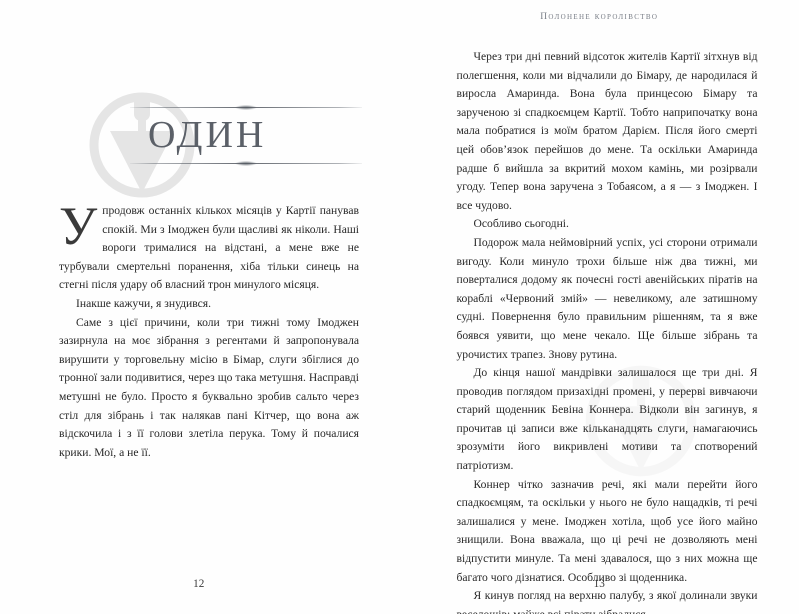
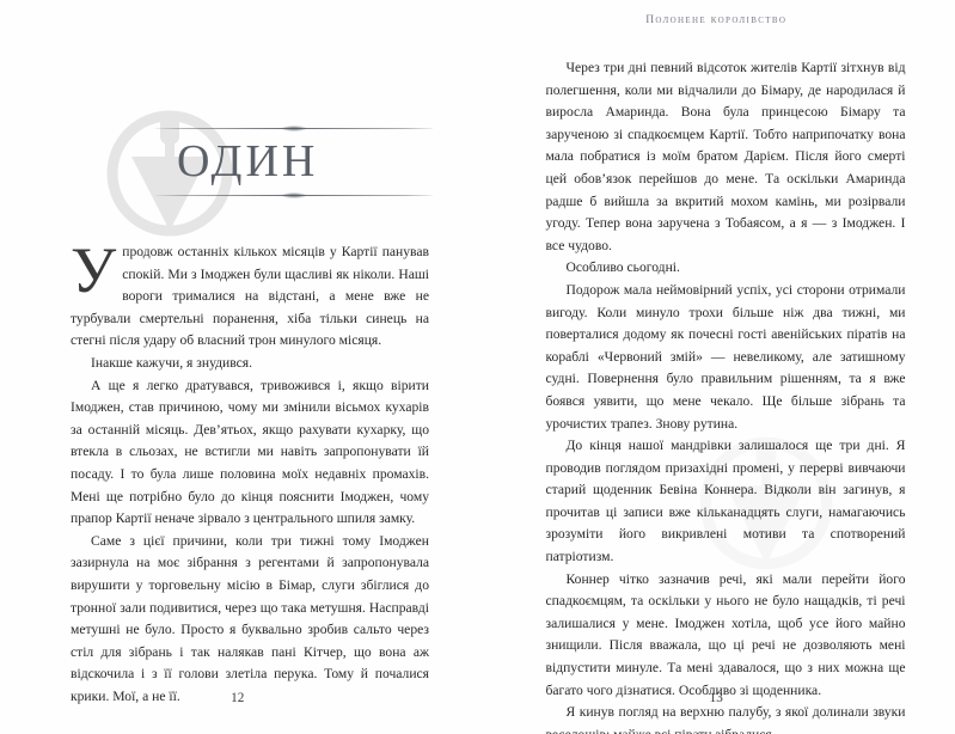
  ОДИН
  У
  продовж останніх кількох місяців у Картії па­нував спокій. Ми з Імоджен були щасливі як ніколи. Наші вороги трималися на відстані, а мене вже не турбували смертельні поранення, хіба тільки синець на стегні після удару об власний трон минулого місяця.
  Інакше кажучи, я знудився.
+ А ще я легко дратувався, тривожився і, якщо ві­рити Імоджен, став причиною, чому ми змінили вісьмох кухарів за останній місяць. Дев’ятьох, якщо рахувати кухарку, що втекла в сльозах, не встигли ми навіть запропонувати їй посаду. І то була лише половина моїх недавніх промахів. Мені ще потрібно було до кінця пояснити Імоджен, чому прапор Картії неначе зірвало з центрального шпиля замку.
  Саме з цієї причини, коли три тижні тому Імоджен зазирнула на моє зібрання з регентами й запропону­вала вирушити у торговельну місію в Бімар, слуги збіглися до тронної зали подивитися, через що така метушня. Насправді метушні не було. Просто я бук­вально зробив сальто через стіл для зібрань і так на­лякав пані Кітчер, що вона аж відскочила і з її голови злетіла перука. Тому й почалися крики. Мої, а не її.
  12
  Полонене королівство
  Через три дні певний відсоток жителів Картії зітхнув від полегшення, коли ми відчалили до Бімару, де народилася й виросла Амаринда. Вона була принце­сою Бімару та зарученою зі спадкоємцем Картії. Тоб­то наприпочатку вона мала побратися із моїм братом Дарієм. Після його смерті цей обов’язок перейшов до мене. Та оскільки Амаринда радше б вийшла за вкри­тий мохом камінь, ми розірвали угоду. Тепер вона за­ручена з Тобаясом, а я — з Імоджен. І все чудово.
  Особливо сьогодні.
  Подорож мала неймовірний успіх, усі сторони отримали вигоду. Коли минуло трохи більше ніж два тижні, ми поверталися додому як почесні гості авенійських піратів на кораблі «Червоний змій» — невеликому, але затишному судні. Повернення було правильним рішенням, та я вже боявся уявити, що мене чекало. Ще більше зібрань та урочистих трапез. Знову рутина.
  До кінця нашої мандрівки залишалося ще три дні. Я проводив поглядом призахідні промені, у перерві вивчаючи старий щоденник Бевіна Коннера. Відколи він загинув, я прочитав ці записи вже кільканадцять слуги, намагаючись зрозуміти його викривлені мотиви та спотворений патріотизм.
- Коннер чітко зазначив речі, які мали перейти його спадкоємцям, та оскільки у нього не було нащадків, ті речі залишалися у мене. Імоджен хотіла, щоб усе його майно знищили. Вона вважала, що ці речі не до­зволяють мені відпустити минуле. Та мені здавалося, що з них можна ще багато чого дізнатися. Особливо зі щоденника.
+ Коннер чітко зазначив речі, які мали перейти його спадкоємцям, та оскільки у нього не було нащадків, ті речі залишалися у мене. Імоджен хотіла, щоб усе його майно знищили. Після вважала, що ці речі не до­зволяють мені відпустити минуле. Та мені здавалося, що з них можна ще багато чого дізнатися. Особливо зі щоденника.
  13
